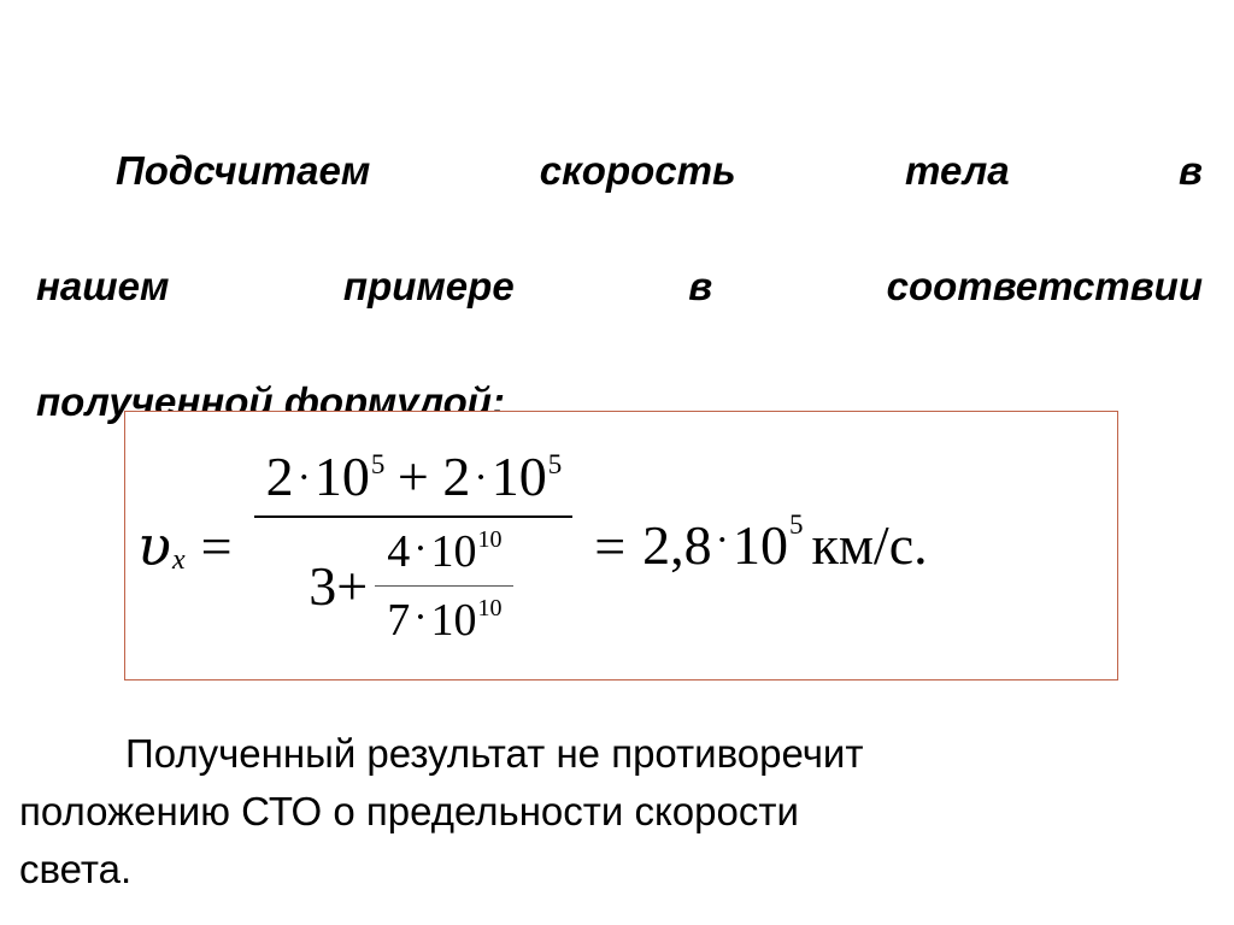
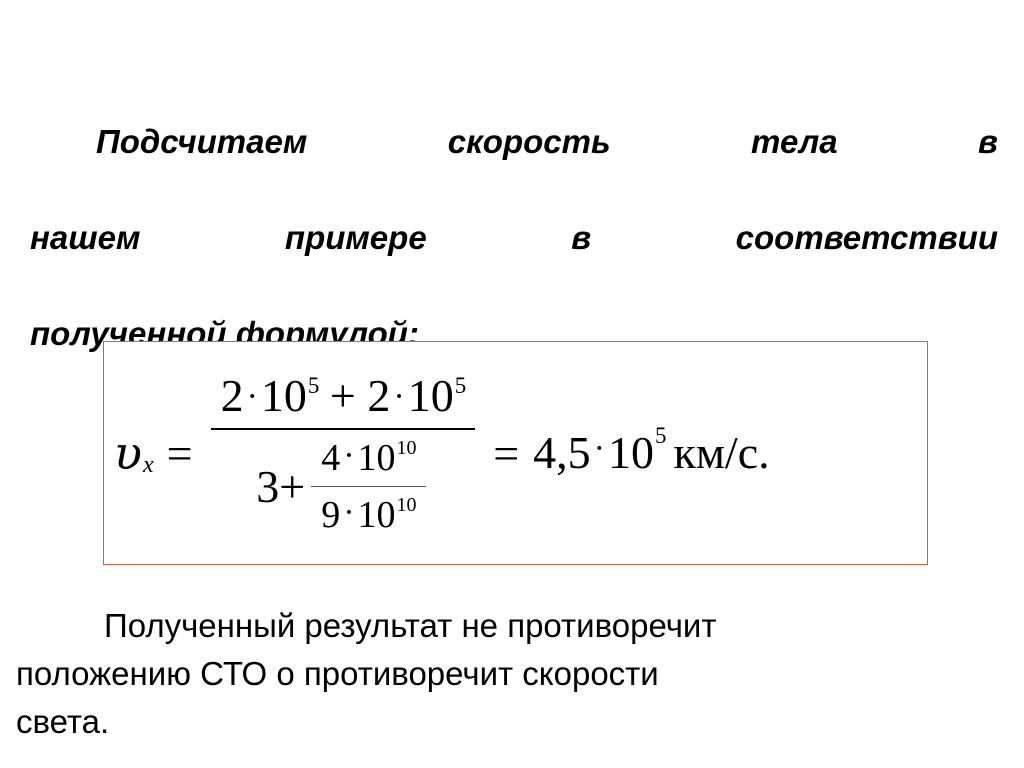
  Подсчитаем скорость тела в
  нашем примере в соответствии
  полученной формулой:
  υ
  x
  =
  2·105 + 2·105
  3
  +
  4·1010
- 7·1010
+ 9·1010
  =
- 2,8
+ 4,5
  ·
  10
  5
  км/с.
  Полученный результат не противоречит
- положению СТО о предельности скорости
+ положению СТО о противоречит скорости
  света.
